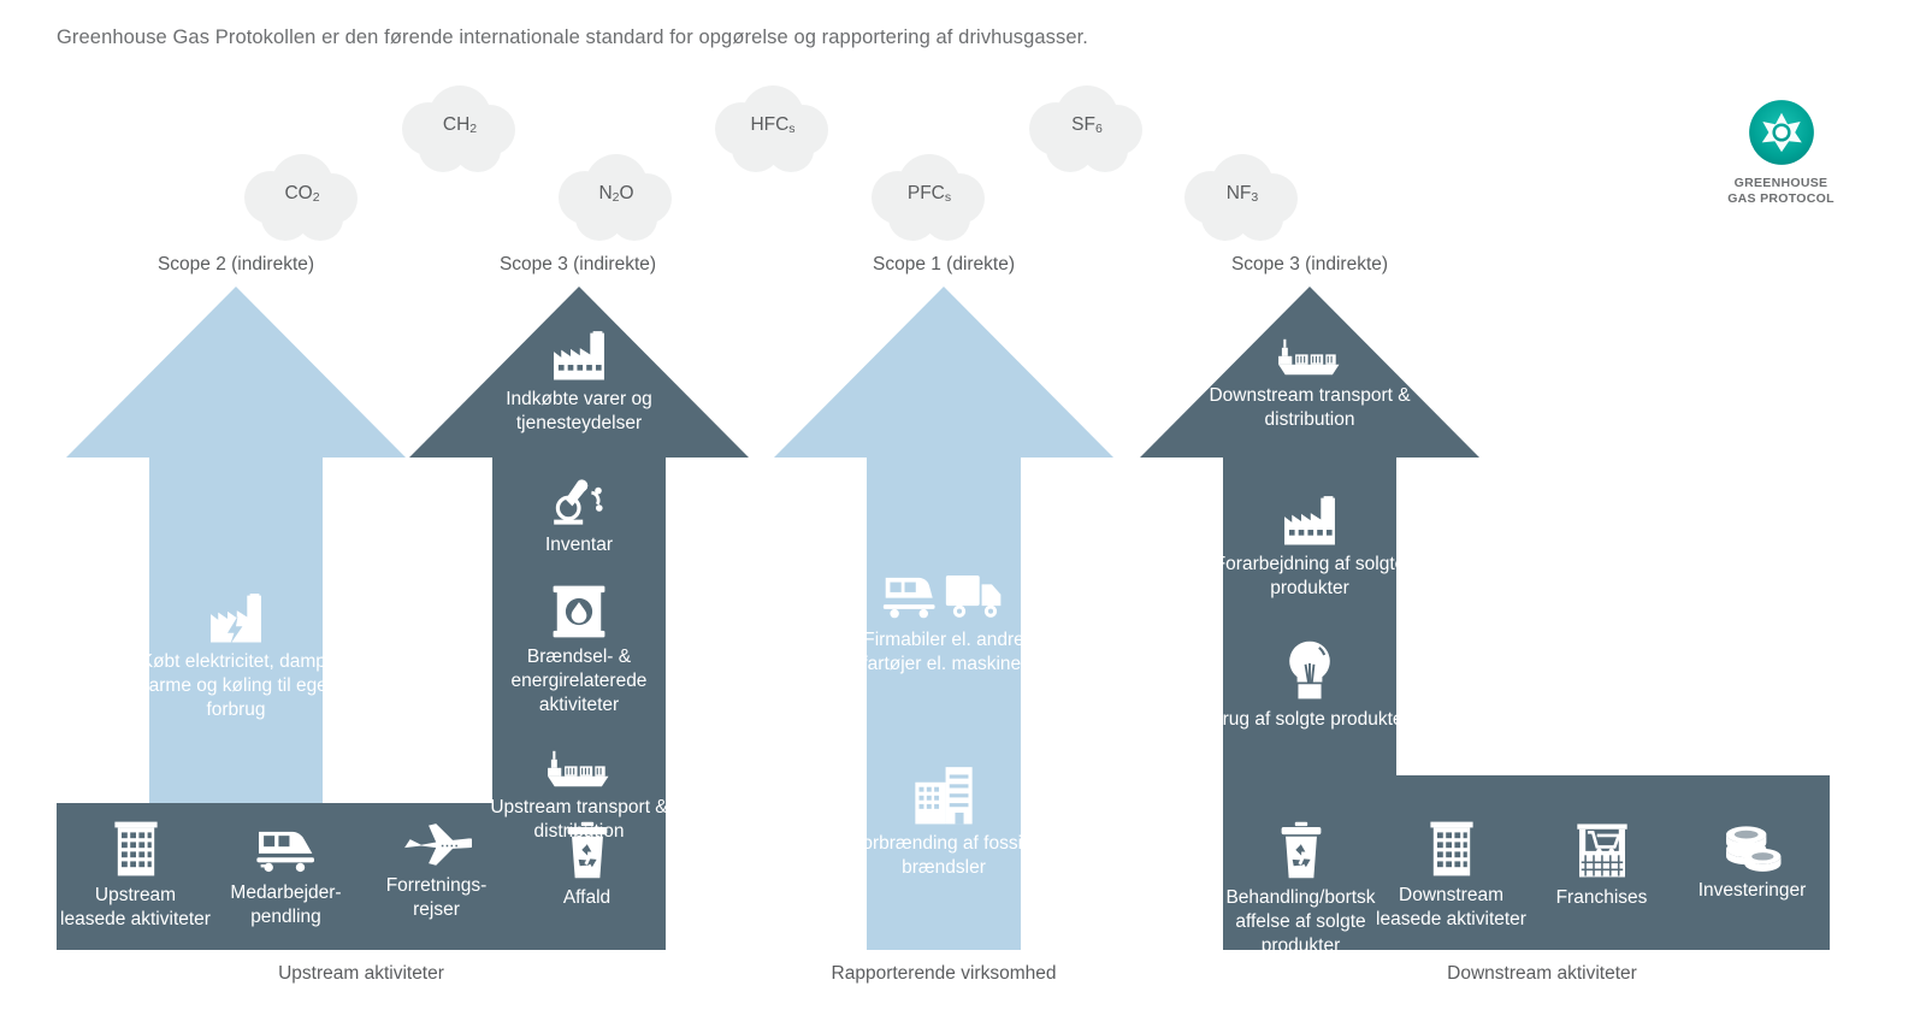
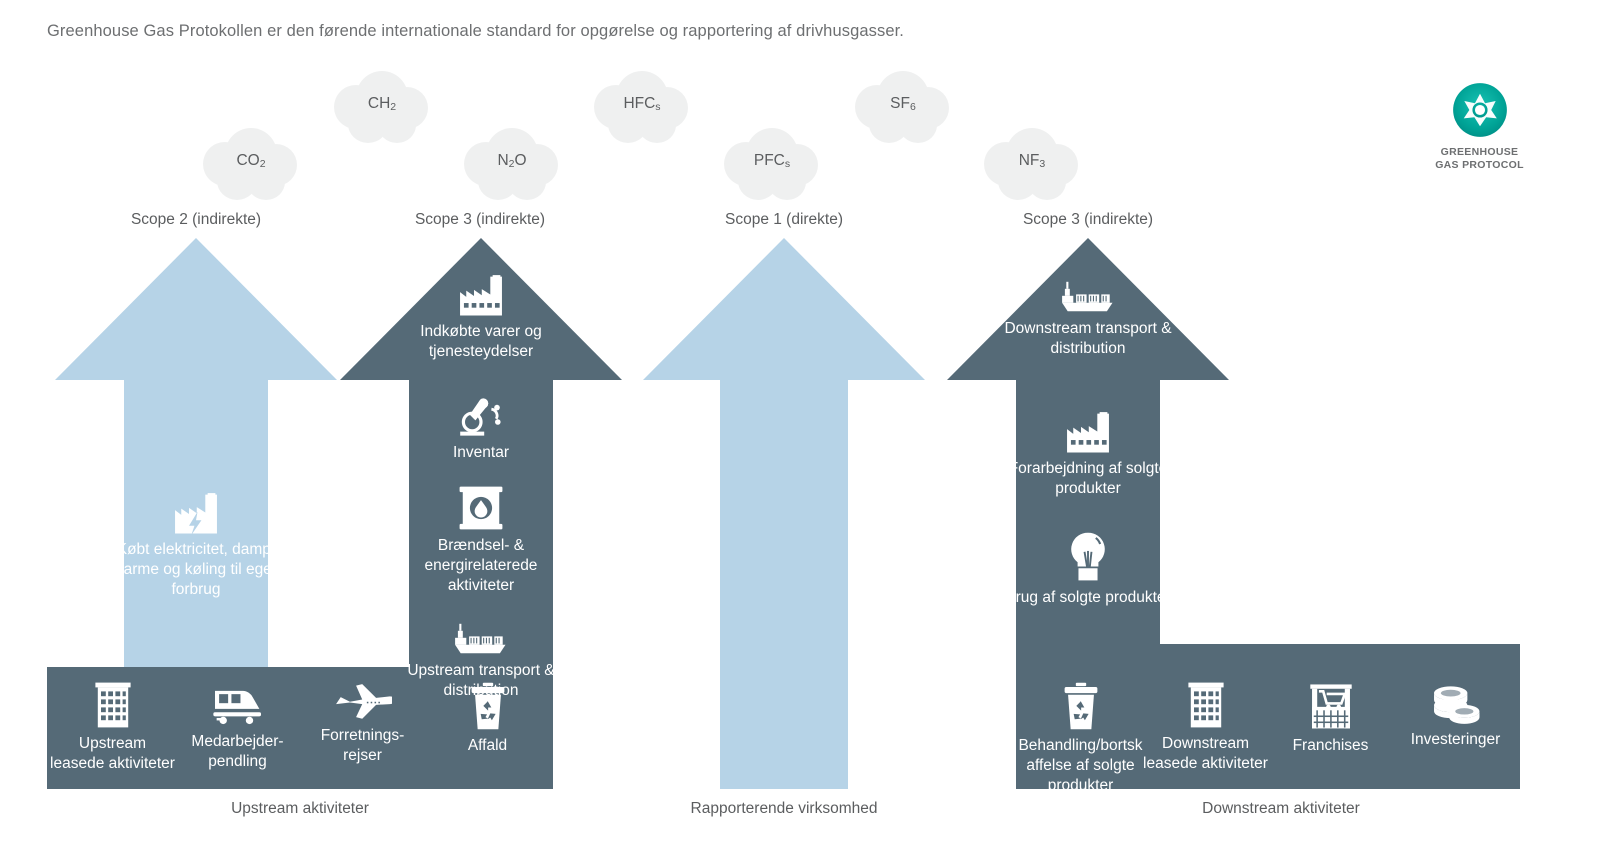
  Greenhouse Gas Protokollen er den førende internationale standard for opgørelse og rapportering af drivhusgasser.
  GREENHOUSE
  GAS PROTOCOL
  CO2
  CH2
  N2O
  HFCs
  PFCs
  SF6
  NF3
  Scope 2 (indirekte)
  Scope 3 (indirekte)
  Scope 1 (direkte)
  Scope 3 (indirekte)
  Købt elektricitet, damp, varme og køling til eget forbrug
  Indkøbte varer og tjenesteydelser
  Inventar
  Brændsel- & energirelaterede aktiviteter
  Upstream transport & distron
- Firmabiler el. andre fartøjer el. maskinel
- Forbrænding af fossile brændsler
  Downstream transport & distribution
  Forarbejdning af solgte produkter
  Brug af solgte produkter
  Upstream leasede aktiviteter
  Medarbejder- pendling
  Forretnings- rejser
  Affald
  Behandling/bortsk affelse af solgte produkter
  Downstream leasede aktiviteter
  Franchises
  Investeringer
  Upstream aktiviteter
  Rapporterende virksomhed
  Downstream aktiviteter
